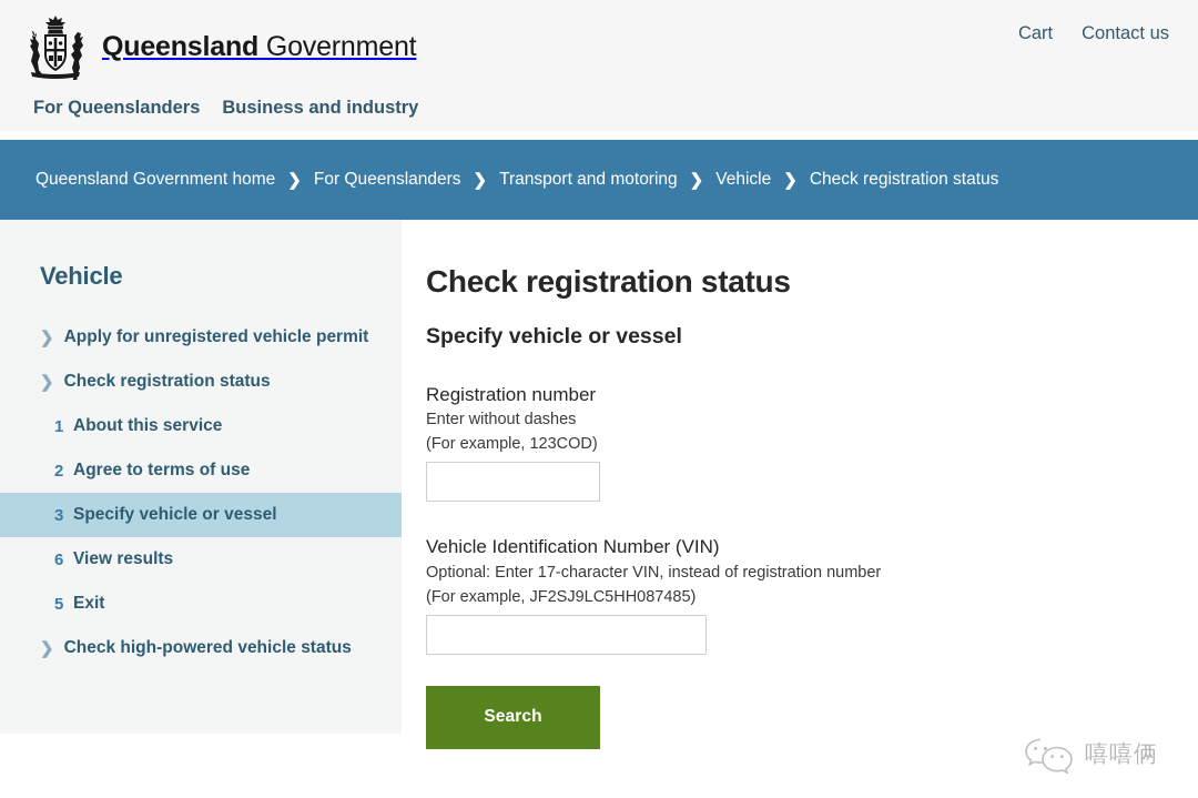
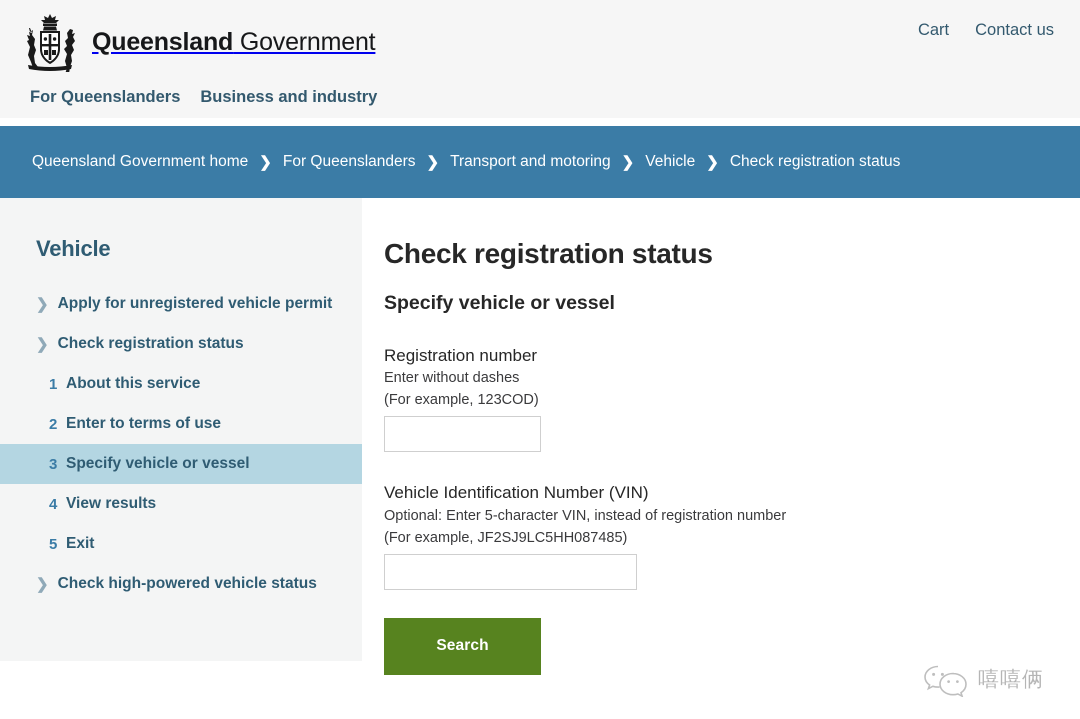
  Queensland Government
  Cart
  Contact us
  For Queenslanders
  Business and industry
  Queensland Government home
  ❯
  For Queenslanders
  ❯
  Transport and motoring
  ❯
  Vehicle
  ❯
  Check registration status
  Vehicle
  ❯
  Apply for unregistered vehicle permit
  ❯
  Check registration status
  1
  About this service
  2
- Agree to terms of use
+ Enter to terms of use
  3
  Specify vehicle or vessel
- 6
+ 4
  View results
  5
  Exit
  ❯
  Check high-powered vehicle status
  Check registration status
  Specify vehicle or vessel
  Registration number
  Enter without dashes
  (For example, 123COD)
  Vehicle Identification Number (VIN)
- Optional: Enter 17-character VIN, instead of registration number
+ Optional: Enter 5-character VIN, instead of registration number
  (For example, JF2SJ9LC5HH087485)
  Search
  嘻嘻俩
